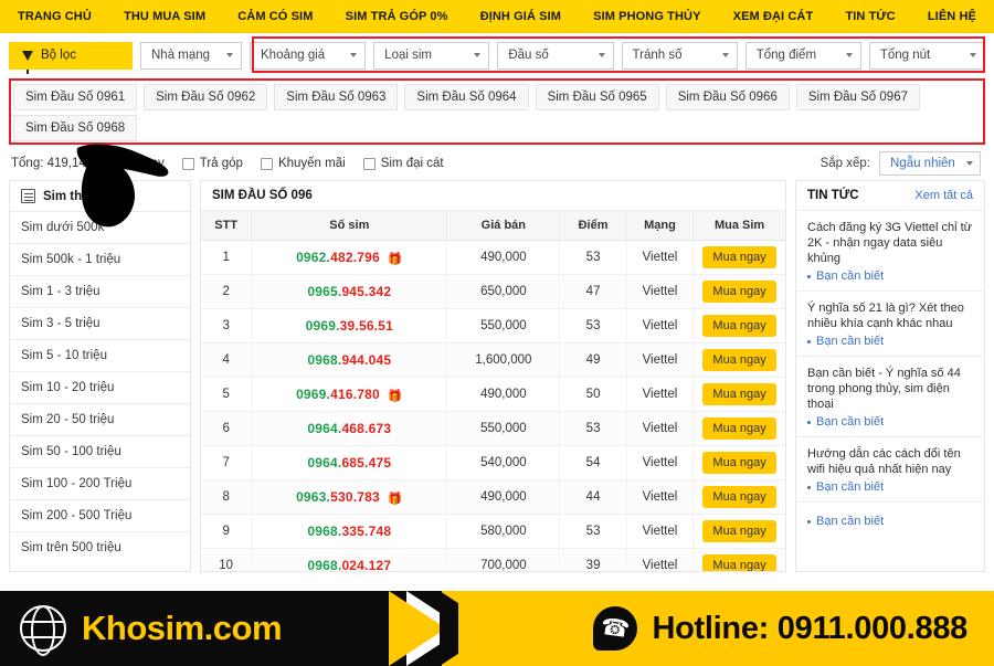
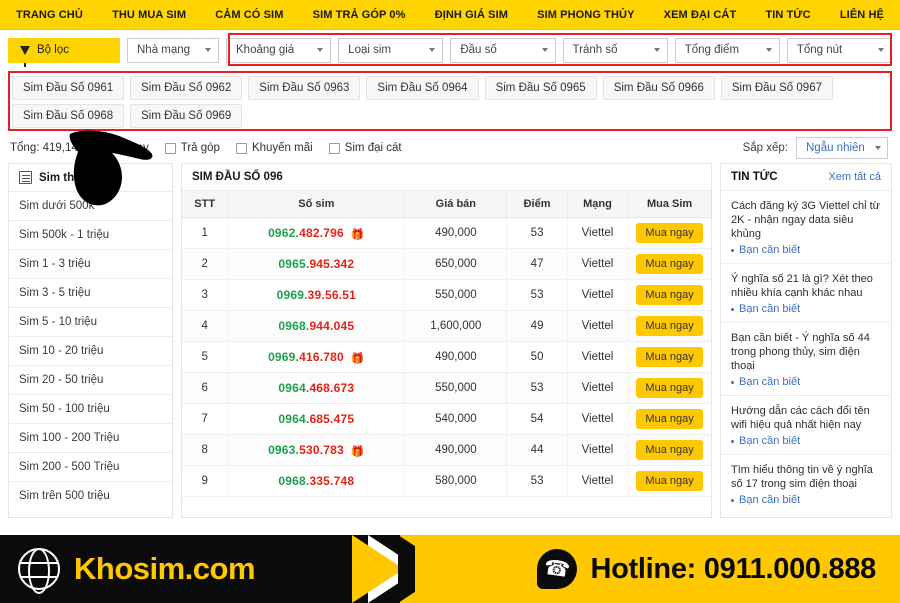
  TRANG CHỦ
  THU MUA SIM
  CẢM CÓ SIM
  SIM TRẢ GÓP 0%
  ĐỊNH GIÁ SIM
  SIM PHONG THỦY
  XEM ĐẠI CÁT
  TIN TỨC
  LIÊN HỆ
  Bộ lọc
  Nhà mạng
  Khoảng giá
  Loại sim
  Đầu số
  Tránh số
  Tổng điểm
  Tổng nút
  Sim Đầu Số 0961
  Sim Đầu Số 0962
  Sim Đầu Số 0963
  Sim Đầu Số 0964
  Sim Đầu Số 0965
  Sim Đầu Số 0966
  Sim Đầu Số 0967
  Sim Đầu Số 0968
+ Sim Đầu Số 0969
  Trả góp
  Khuyến mãi
  Sim đại cát
  Sắp xếp:
  Ngẫu nhiên
  Sim dưới 500k
  Sim 500k - 1 triệu
  Sim 1 - 3 triệu
  Sim 3 - 5 triệu
  Sim 5 - 10 triệu
  Sim 10 - 20 triệu
  Sim 20 - 50 triệu
  Sim 50 - 100 triệu
  Sim 100 - 200 Triệu
  Sim 200 - 500 Triệu
  Sim trên 500 triệu
  SIM ĐẦU SỐ 096
  STT	Số sim	Giá bán	Điểm	Mạng	Mua Sim
  1	0962.482.796 🎁	490,000	53	Viettel	Mua ngay
  2	0965.945.342	650,000	47	Viettel	Mua ngay
  3	0969.39.56.51	550,000	53	Viettel	Mua ngay
  4	0968.944.045	1,600,000	49	Viettel	Mua ngay
  5	0969.416.780 🎁	490,000	50	Viettel	Mua ngay
  6	0964.468.673	550,000	53	Viettel	Mua ngay
  7	0964.685.475	540,000	54	Viettel	Mua ngay
  8	0963.530.783 🎁	490,000	44	Viettel	Mua ngay
  9	0968.335.748	580,000	53	Viettel	Mua ngay
- 10	0968.024.127	700,000	39	Viettel	Mua ngay
  TIN TỨC
  Xem tất cả
  Cách đăng ký 3G Viettel chỉ từ 2K - nhận ngay data siêu khủng
  Bạn cần biết
  Ý nghĩa số 21 là gì? Xét theo nhiều khía cạnh khác nhau
  Bạn cần biết
  Bạn cần biết - Ý nghĩa số 44 trong phong thủy, sim điện thoại
  Bạn cần biết
  Hướng dẫn các cách đổi tên wifi hiệu quả nhất hiện nay
  Bạn cần biết
+ Tìm hiểu thông tin về ý nghĩa số 17 trong sim điện thoại
  Bạn cần biết
  Khosim.com
  Hotline: 0911.000.888
